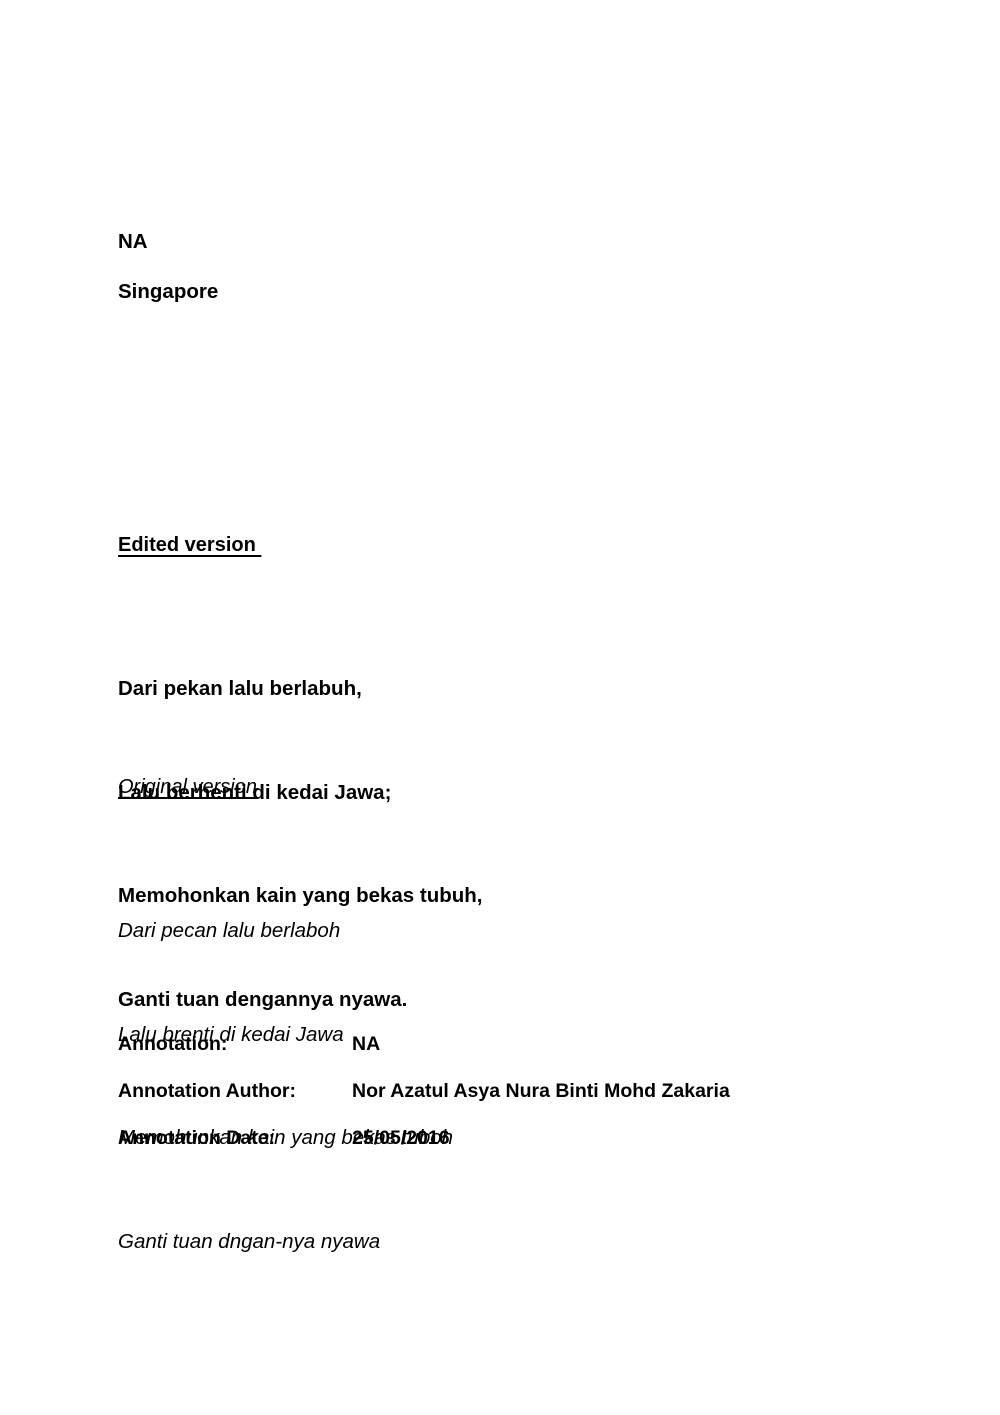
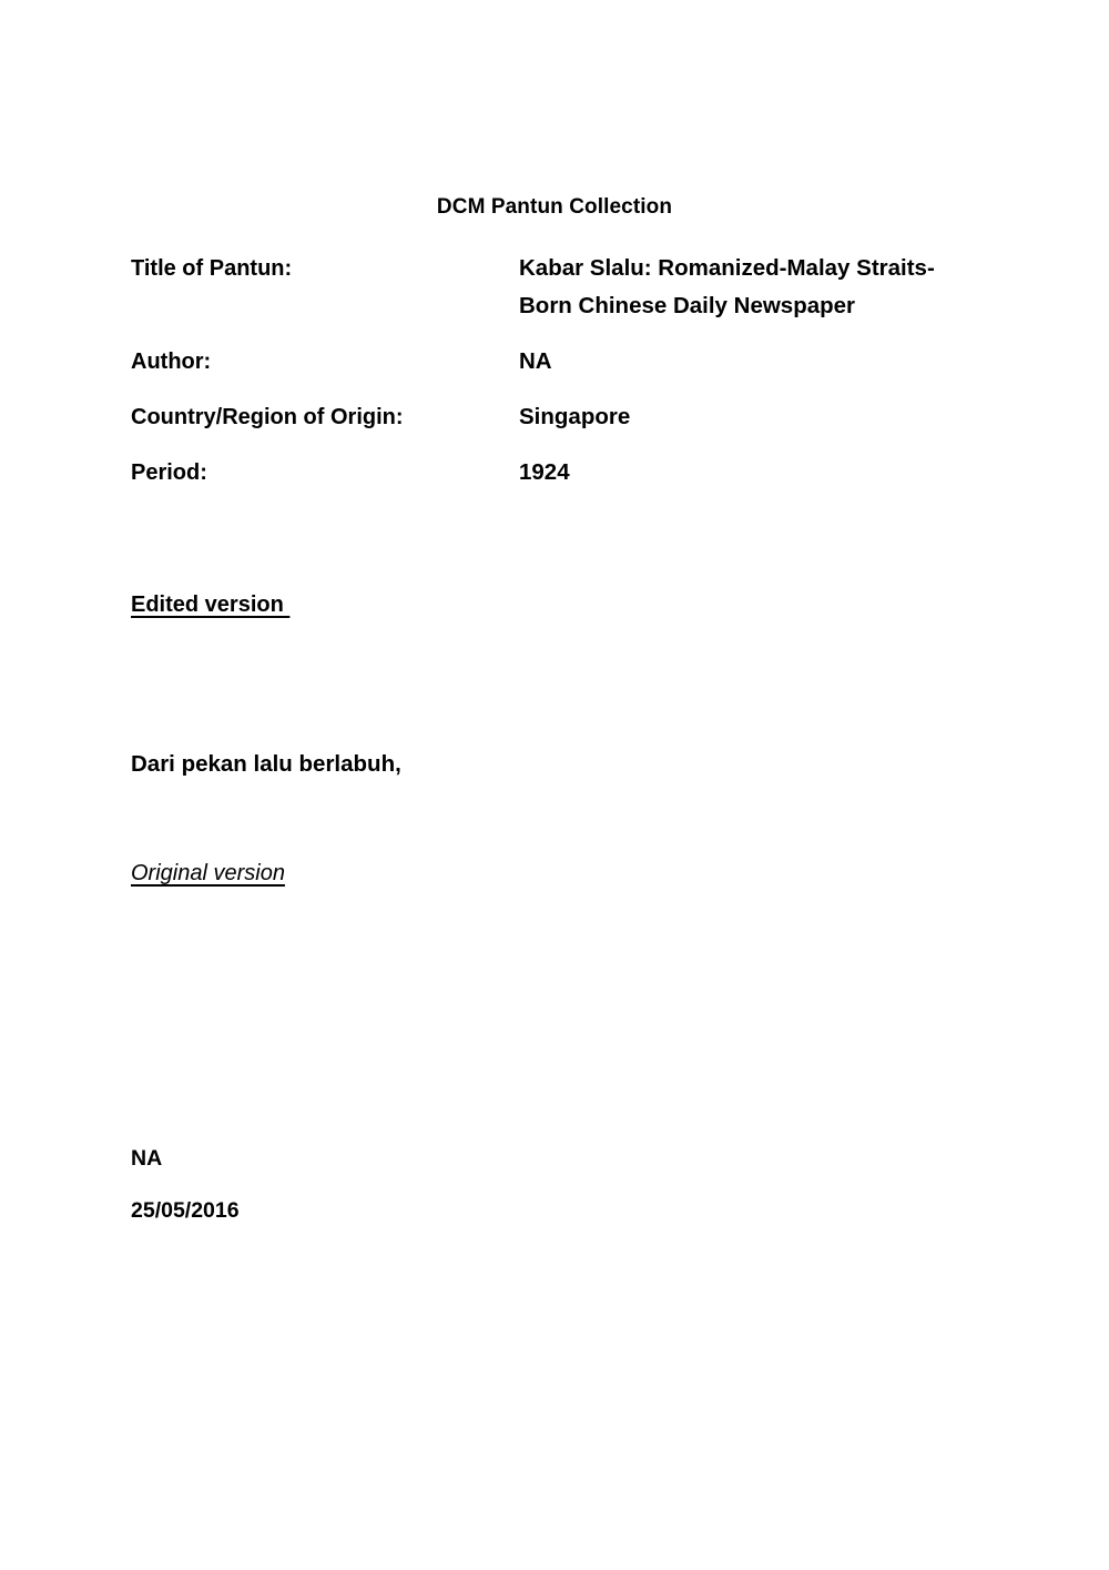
+ DCM Pantun Collection
+ Title of Pantun:
+ Kabar Slalu: Romanized-Malay Straits-Born Chinese Daily Newspaper
+ Author:
  NA
+ Country/Region of Origin:
  Singapore
+ Period:
+ 1924
  Edited version
  Dari pekan lalu berlabuh,
- Lalu berhenti di kedai Jawa;
- Memohonkan kain yang bekas tubuh,
- Ganti tuan dengannya nyawa.
  Original version
- Dari pecan lalu berlaboh
- Lalu brenti di kedai Jawa
- Memohunkan kain yang bekas tuboh
- Ganti tuan dngan-nya nyawa
- Annotation:
  NA
- Annotation Author:
- Nor Azatul Asya Nura Binti Mohd Zakaria
- Annotation Date:
  25/05/2016
